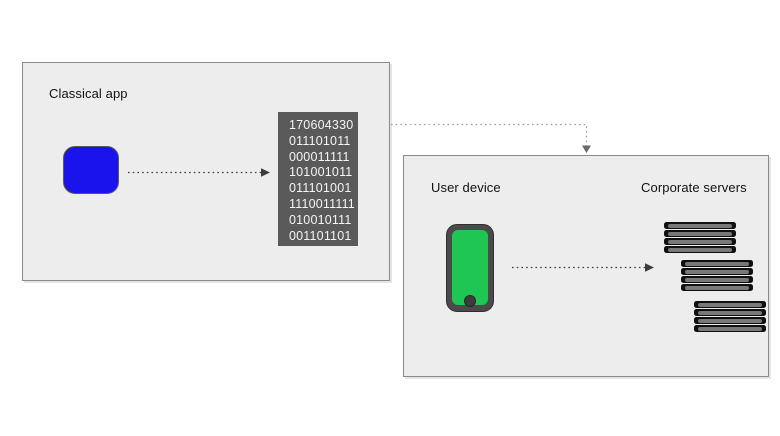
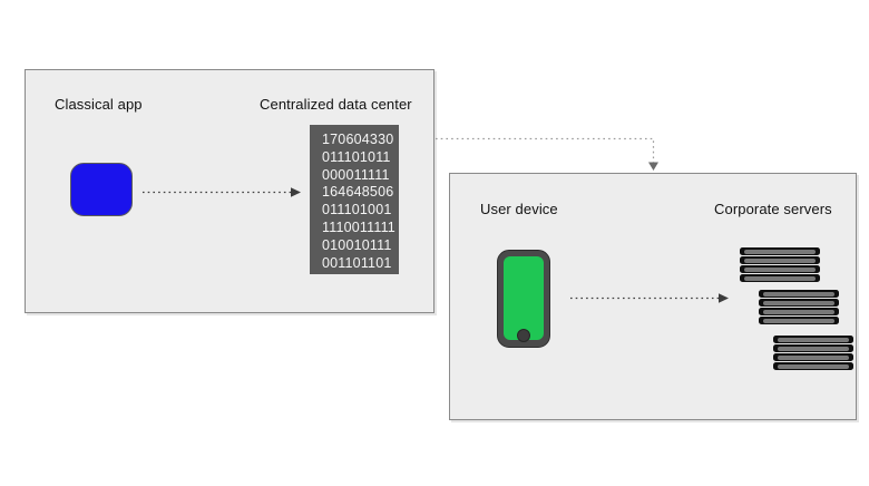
  Classical app
+ Centralized data center
  170604330
  011101011
  000011111
- 101001011
+ 164648506
  011101001
  1110011111
  010010111
  001101101
  User device
  Corporate servers
